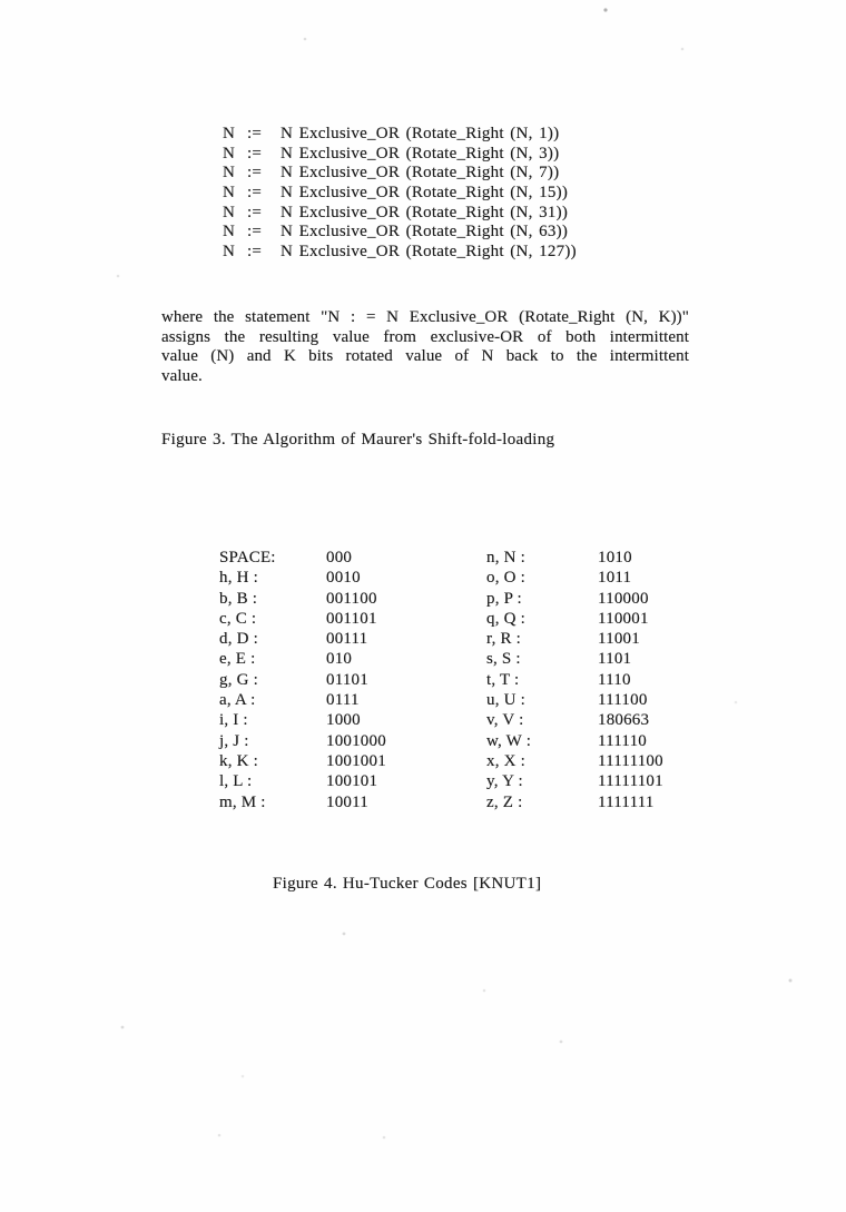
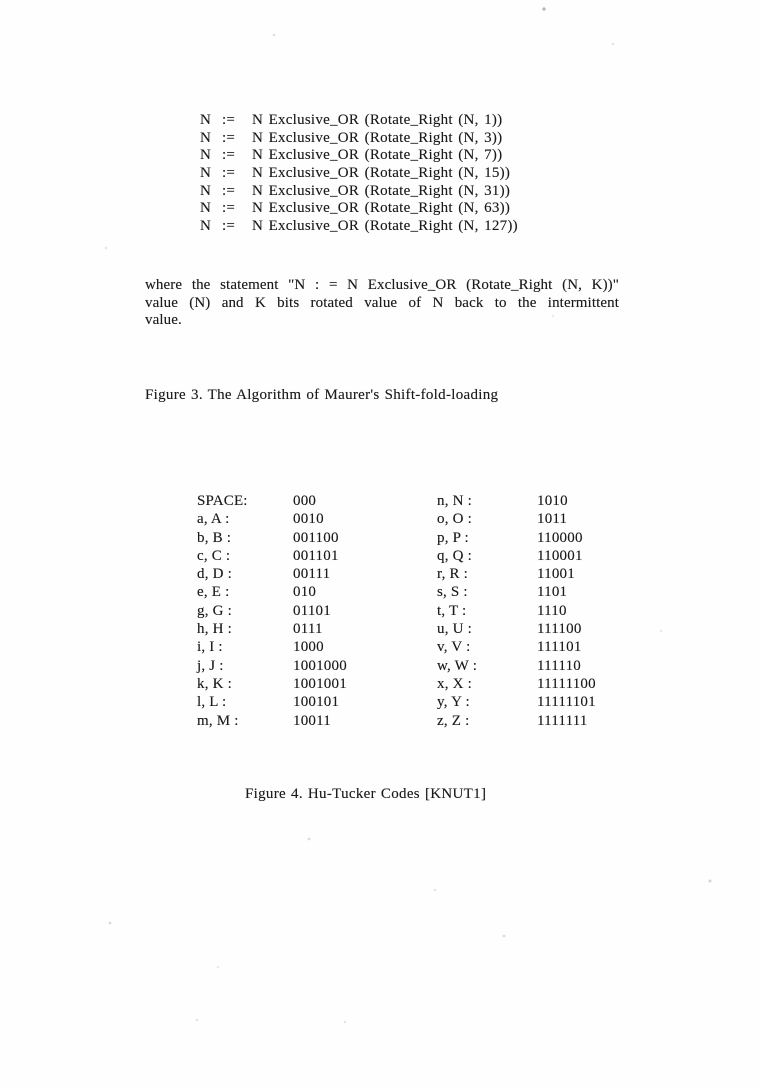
  N
  :=
  N Exclusive_OR (Rotate_Right (N, 1))
  N
  :=
  N Exclusive_OR (Rotate_Right (N, 3))
  N
  :=
  N Exclusive_OR (Rotate_Right (N, 7))
  N
  :=
  N Exclusive_OR (Rotate_Right (N, 15))
  N
  :=
  N Exclusive_OR (Rotate_Right (N, 31))
  N
  :=
  N Exclusive_OR (Rotate_Right (N, 63))
  N
  :=
  N Exclusive_OR (Rotate_Right (N, 127))
  where the statement "N : = N Exclusive_OR (Rotate_Right (N, K))"
- assigns the resulting value from exclusive-OR of both intermittent
  value (N) and K bits rotated value of N back to the intermittent
  value.
  Figure 3. The Algorithm of Maurer's Shift-fold-loading
  SPACE:
  000
- h, H :
+ a, A :
  0010
  b, B :
  001100
  c, C :
  001101
  d, D :
  00111
  e, E :
  010
  g, G :
  01101
- a, A :
+ h, H :
  0111
  i, I :
  1000
  j, J :
  1001000
  k, K :
  1001001
  l, L :
  100101
  m, M :
  10011
  n, N :
  1010
  o, O :
  1011
  p, P :
  110000
  q, Q :
  110001
  r, R :
  11001
  s, S :
  1101
  t, T :
  1110
  u, U :
  111100
  v, V :
- 180663
+ 111101
  w, W :
  111110
  x, X :
  11111100
  y, Y :
  11111101
  z, Z :
  1111111
  Figure 4. Hu-Tucker Codes [KNUT1]
